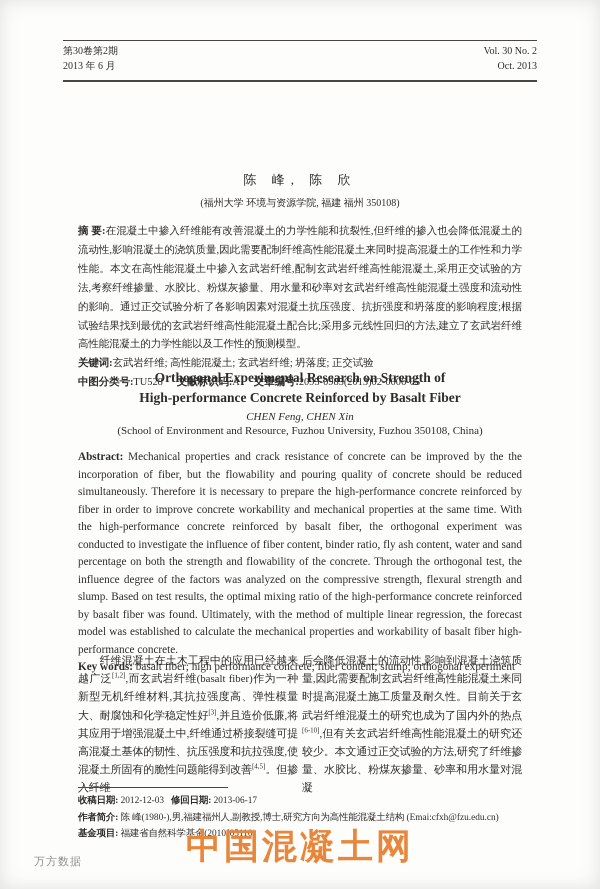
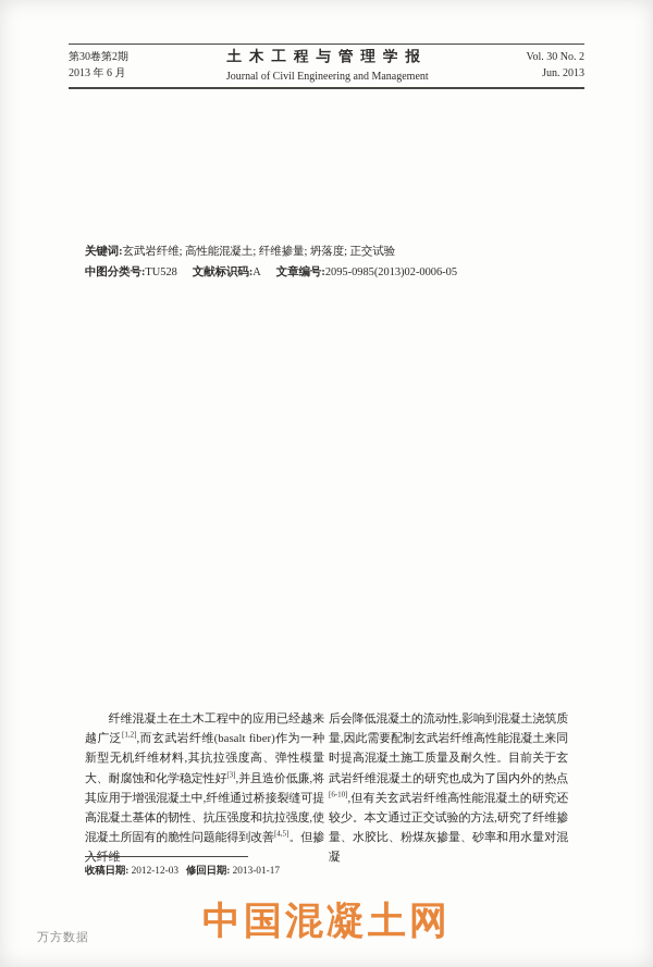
  第30卷第2期
  2013 年 6 月
+ 土木工程与管理学报
+ Journal of Civil Engineering and Management
  Vol. 30 No. 2
- Oct. 2013
+ Jun. 2013
- 陈 峰, 陈 欣
- (福州大学 环境与资源学院, 福建 福州 350108)
- 摘 要:在混凝土中掺入纤维能有改善混凝土的力学性能和抗裂性,但纤维的掺入也会降低混凝土的流动性,影响混凝土的浇筑质量,因此需要配制纤维高性能混凝土来同时提高混凝土的工作性和力学性能。本文在高性能混凝土中掺入玄武岩纤维,配制玄武岩纤维高性能混凝土,采用正交试验的方法,考察纤维掺量、水胶比、粉煤灰掺量、用水量和砂率对玄武岩纤维高性能混凝土强度和流动性的影响。通过正交试验分析了各影响因素对混凝土抗压强度、抗折强度和坍落度的影响程度;根据试验结果找到最优的玄武岩纤维高性能混凝土配合比;采用多元线性回归的方法,建立了玄武岩纤维高性能混凝土的力学性能以及工作性的预测模型。
- 关键词:玄武岩纤维; 高性能混凝土; 玄武岩纤维; 坍落度; 正交试验
+ 关键词:玄武岩纤维; 高性能混凝土; 纤维掺量; 坍落度; 正交试验
  中图分类号:TU528 文献标识码:A 文章编号:2095-0985(2013)02-0006-05
- Orthogonal Experimental Research on Strength of
- High-performance Concrete Reinforced by Basalt Fiber
- CHEN Feng, CHEN Xin
- (School of Environment and Resource, Fuzhou University, Fuzhou 350108, China)
- Abstract: Mechanical properties and crack resistance of concrete can be improved by the the incorporation of fiber, but the flowability and pouring quality of concrete should be reduced simultaneously. Therefore it is necessary to prepare the high-performance concrete reinforced by fiber in order to improve concrete workability and mechanical properties at the same time. With the high-performance concrete reinforced by basalt fiber, the orthogonal experiment was conducted to investigate the influence of fiber content, binder ratio, fly ash content, water and sand percentage on both the strength and flowability of the concrete. Through the orthogonal test, the influence degree of the factors was analyzed on the compressive strength, flexural strength and slump. Based on test results, the optimal mixing ratio of the high-performance concrete reinforced by basalt fiber was found. Ultimately, with the method of multiple linear regression, the forecast model was established to calculate the mechanical properties and workability of basalt fiber high-performance concrete.
- Key words: basalt fiber; high performance concrete; fiber content; slump; orthogonal experiment
  纤维混凝土在土木工程中的应用已经越来越广泛[1,2],而玄武岩纤维(basalt fiber)作为一种新型无机纤维材料,其抗拉强度高、弹性模量大、耐腐蚀和化学稳定性好[3],并且造价低廉,将其应用于增强混凝土中,纤维通过桥接裂缝可提高混凝土基体的韧性、抗压强度和抗拉强度,使混凝土所固有的脆性问题能得到改善[4,5]。但掺入纤维
  后会降低混凝土的流动性,影响到混凝土浇筑质量,因此需要配制玄武岩纤维高性能混凝土来同时提高混凝土施工质量及耐久性。目前关于玄武岩纤维混凝土的研究也成为了国内外的热点[6-10],但有关玄武岩纤维高性能混凝土的研究还较少。本文通过正交试验的方法,研究了纤维掺量、水胶比、粉煤灰掺量、砂率和用水量对混凝
- 收稿日期: 2012-12-03 修回日期: 2013-06-17
+ 收稿日期: 2012-12-03 修回日期: 2013-01-17
- 作者简介: 陈 峰(1980-),男,福建福州人,副教授,博士,研究方向为高性能混凝土结构 (Emai:cfxh@fzu.edu.cn)
- 基金项目: 福建省自然科学基金(2010J05110)
  中国混凝土网
  万方数据
